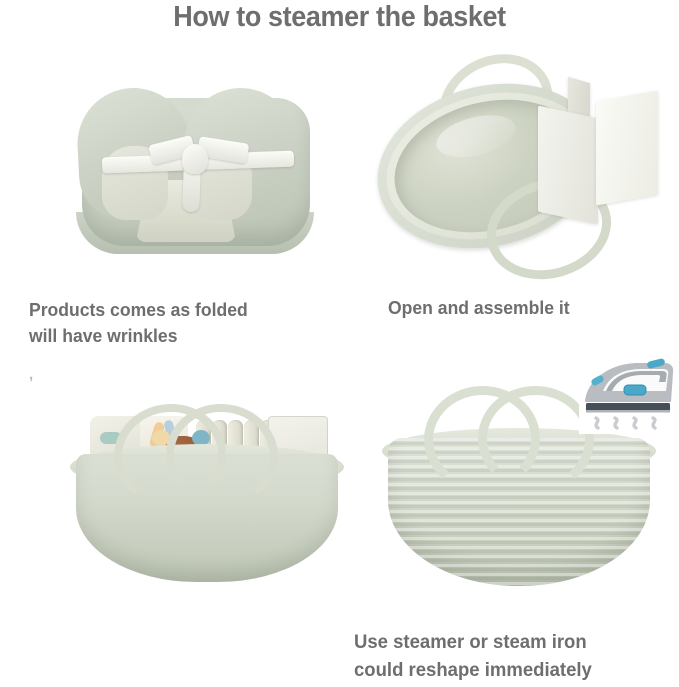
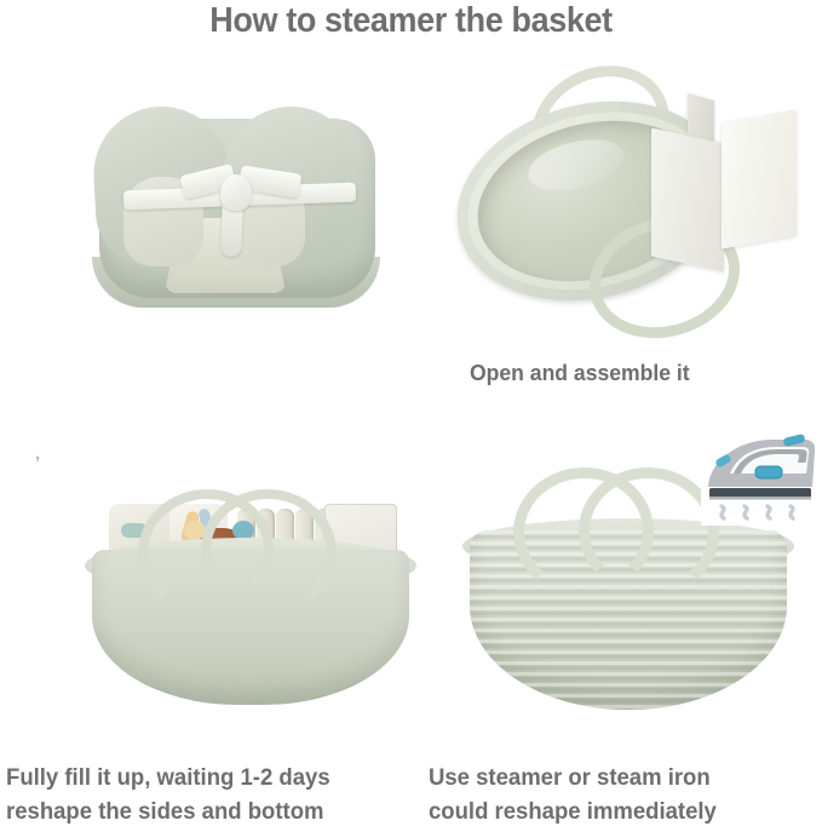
  How to steamer the basket
- Products comes as folded
- will have wrinkles
  ,
  Open and assemble it
+ Fully fill it up, waiting 1-2 days
+ reshape the sides and bottom
  Use steamer or steam iron
  could reshape immediately
